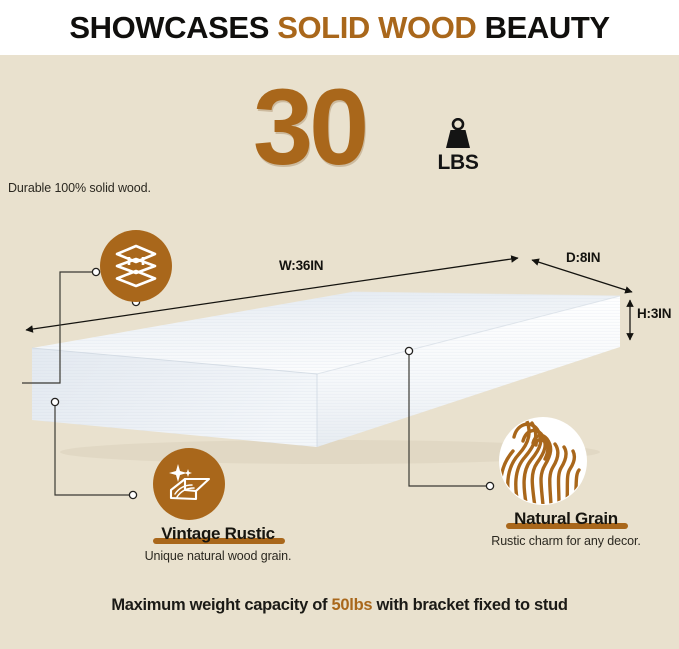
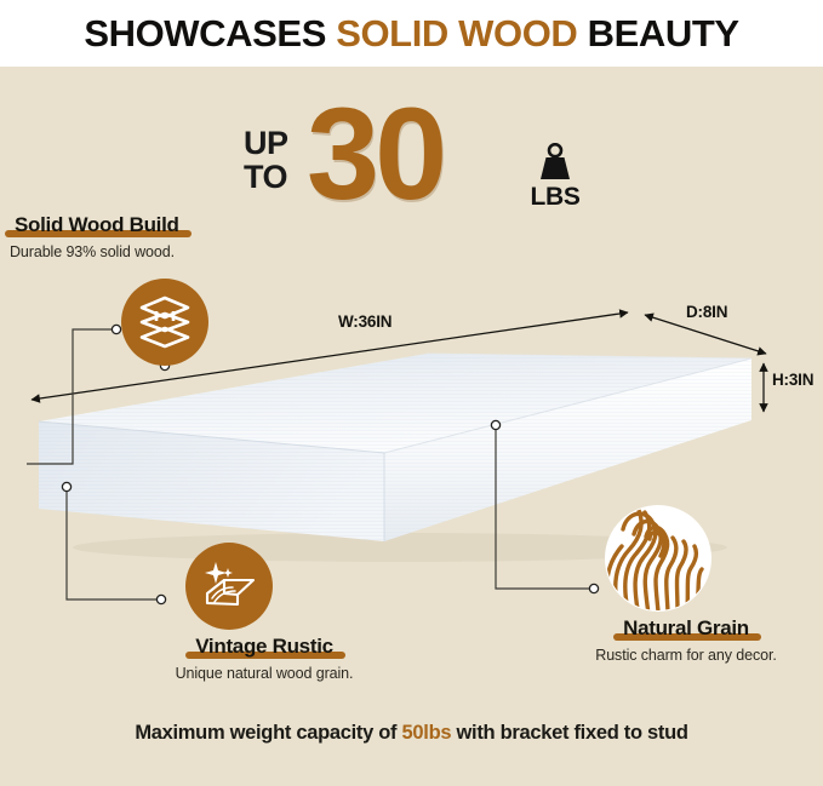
  SHOWCASES SOLID WOOD BEAUTY
+ UP
+ TO
  30
  LBS
+ Solid Wood Build
- Durable 100% solid wood.
+ Durable 93% solid wood.
  Vintage Rustic
  Unique natural wood grain.
  Natural Grain
  Rustic charm for any decor.
  W:36IN
  D:8IN
  H:3IN
  Maximum weight capacity of 50lbs with bracket fixed to stud
